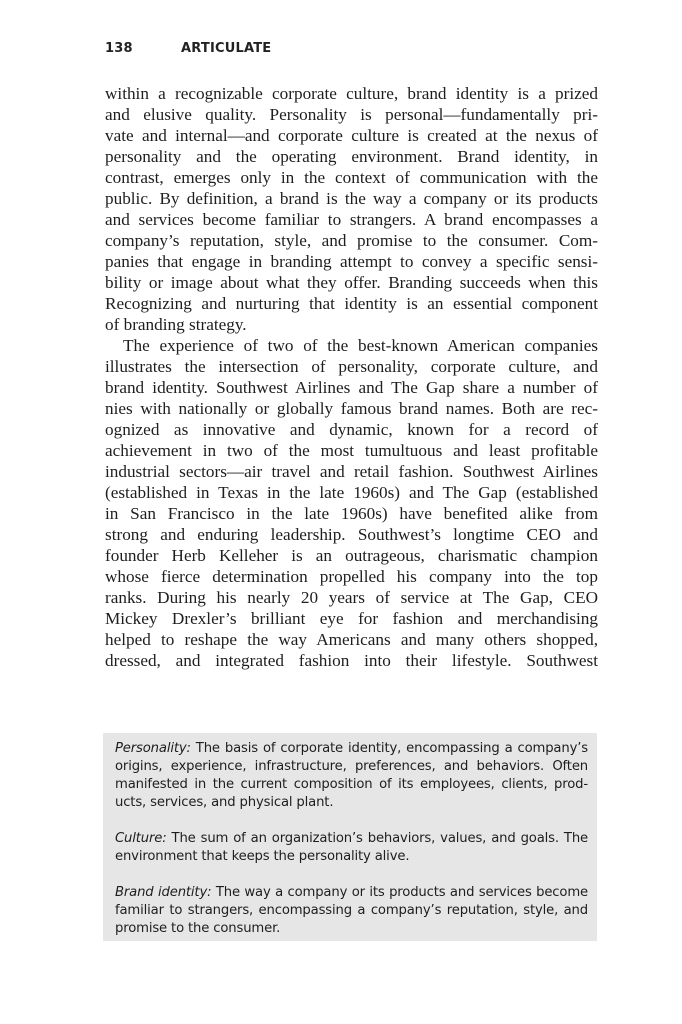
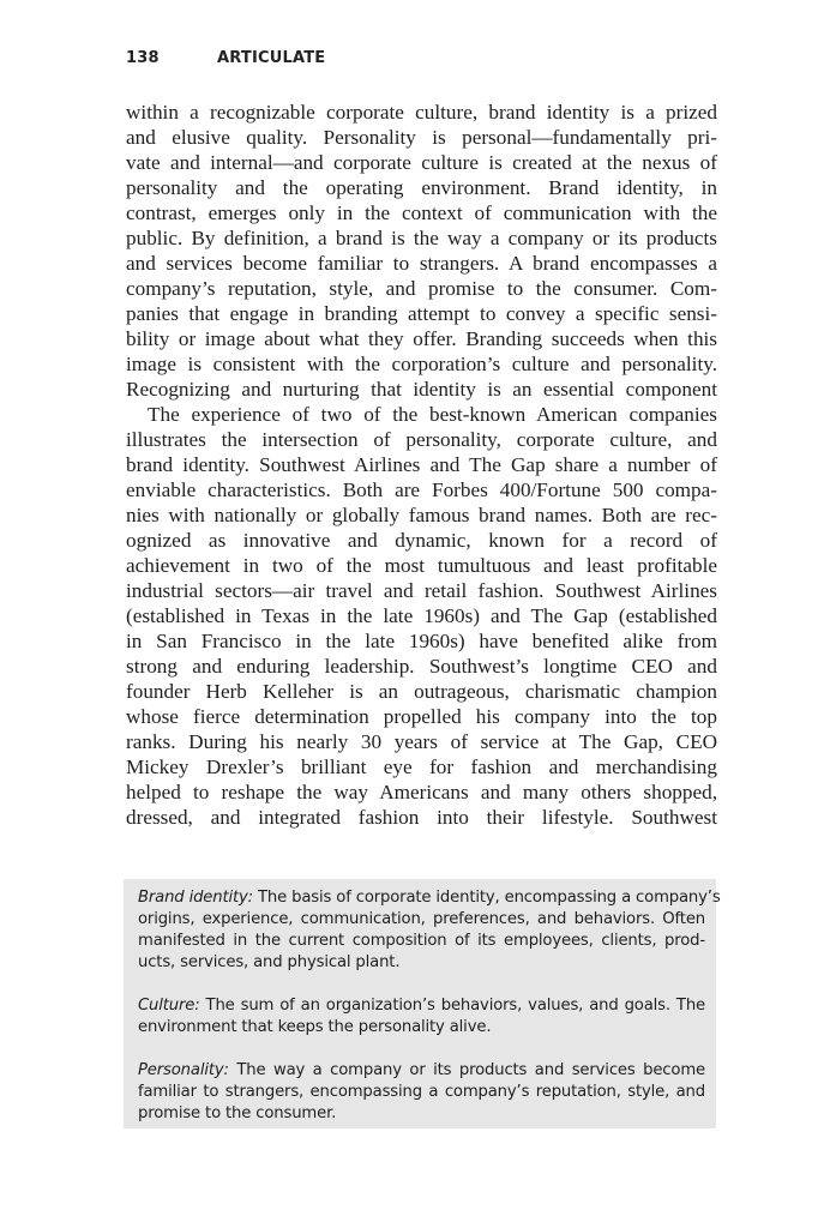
  138 ARTICULATE
  within a recognizable corporate culture, brand identity is a prized
  and elusive quality. Personality is personal—fundamentally pri-
  vate and internal—and corporate culture is created at the nexus of
  personality and the operating environment. Brand identity, in
  contrast, emerges only in the context of communication with the
  public. By definition, a brand is the way a company or its products
  and services become familiar to strangers. A brand encompasses a
  company’s reputation, style, and promise to the consumer. Com-
  panies that engage in branding attempt to convey a specific sensi-
  bility or image about what they offer. Branding succeeds when this
+ image is consistent with the corporation’s culture and personality.
  Recognizing and nurturing that identity is an essential component
- of branding strategy.
  The experience of two of the best-known American companies
  illustrates the intersection of personality, corporate culture, and
  brand identity. Southwest Airlines and The Gap share a number of
+ enviable characteristics. Both are Forbes 400/Fortune 500 compa-
  nies with nationally or globally famous brand names. Both are rec-
  ognized as innovative and dynamic, known for a record of
  achievement in two of the most tumultuous and least profitable
  industrial sectors—air travel and retail fashion. Southwest Airlines
  (established in Texas in the late 1960s) and The Gap (established
  in San Francisco in the late 1960s) have benefited alike from
  strong and enduring leadership. Southwest’s longtime CEO and
  founder Herb Kelleher is an outrageous, charismatic champion
  whose fierce determination propelled his company into the top
- ranks. During his nearly 20 years of service at The Gap, CEO
+ ranks. During his nearly 30 years of service at The Gap, CEO
  Mickey Drexler’s brilliant eye for fashion and merchandising
  helped to reshape the way Americans and many others shopped,
  dressed, and integrated fashion into their lifestyle. Southwest
- Personality: The basis of corporate identity, encompassing a company’s
+ Brand identity: The basis of corporate identity, encompassing a company’s
- origins, experience, infrastructure, preferences, and behaviors. Often
+ origins, experience, communication, preferences, and behaviors. Often
  manifested in the current composition of its employees, clients, prod-
  ucts, services, and physical plant.
  Culture: The sum of an organization’s behaviors, values, and goals. The
  environment that keeps the personality alive.
- Brand identity: The way a company or its products and services become
+ Personality: The way a company or its products and services become
  familiar to strangers, encompassing a company’s reputation, style, and
  promise to the consumer.
